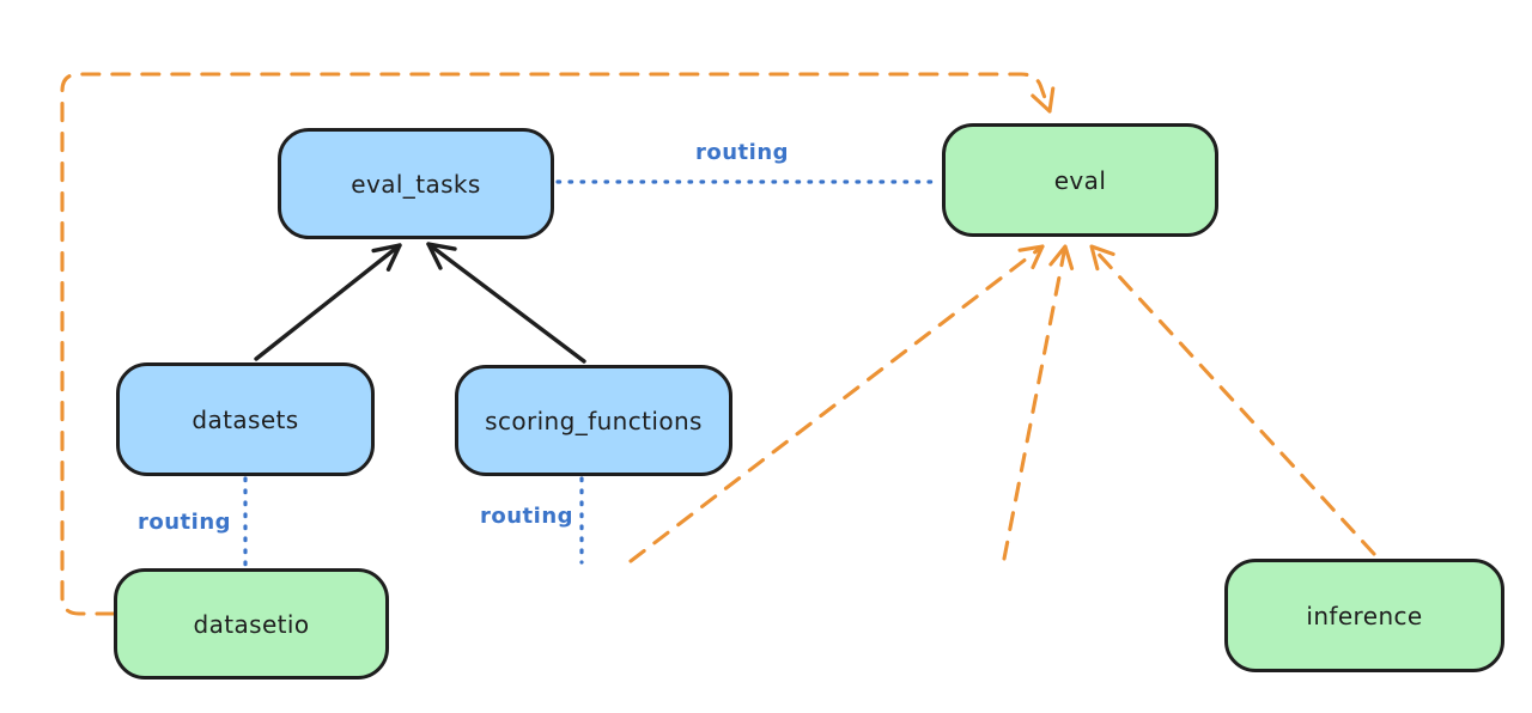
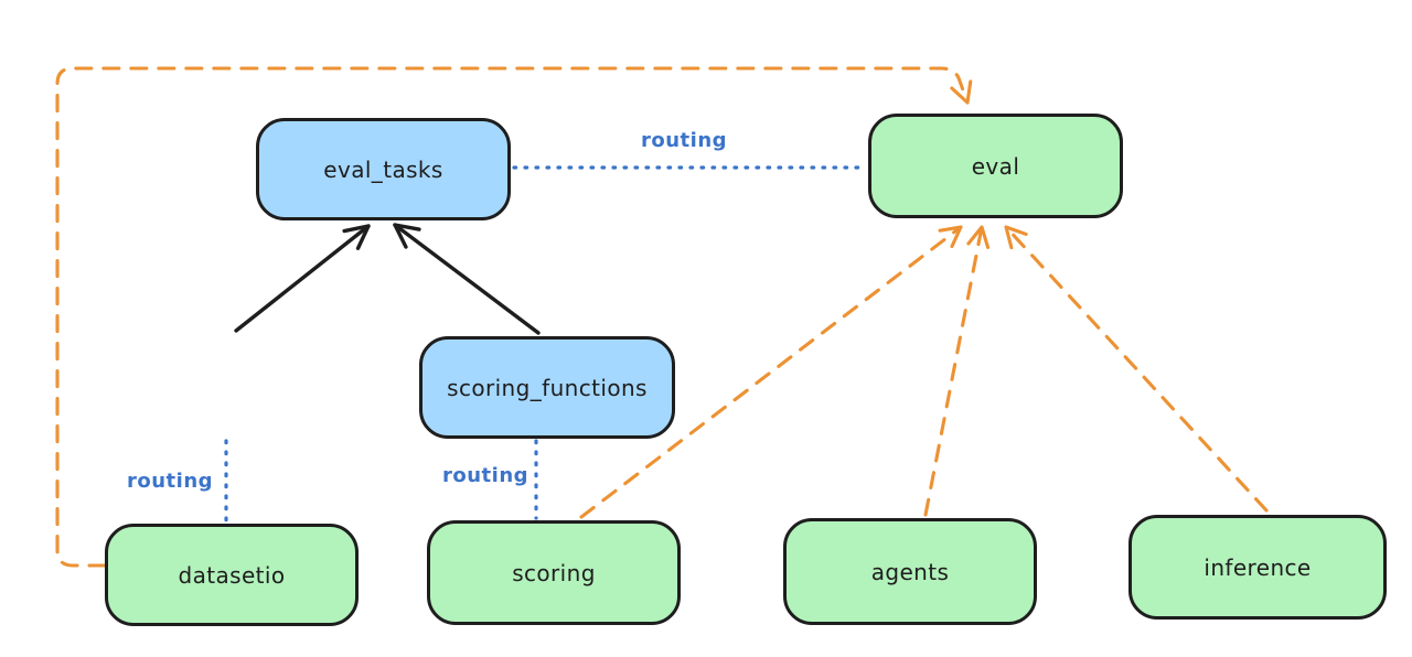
  eval_tasks
  eval
- datasets
  scoring_functions
  datasetio
+ scoring
+ agents
  inference
  routing
  routing
  routing
